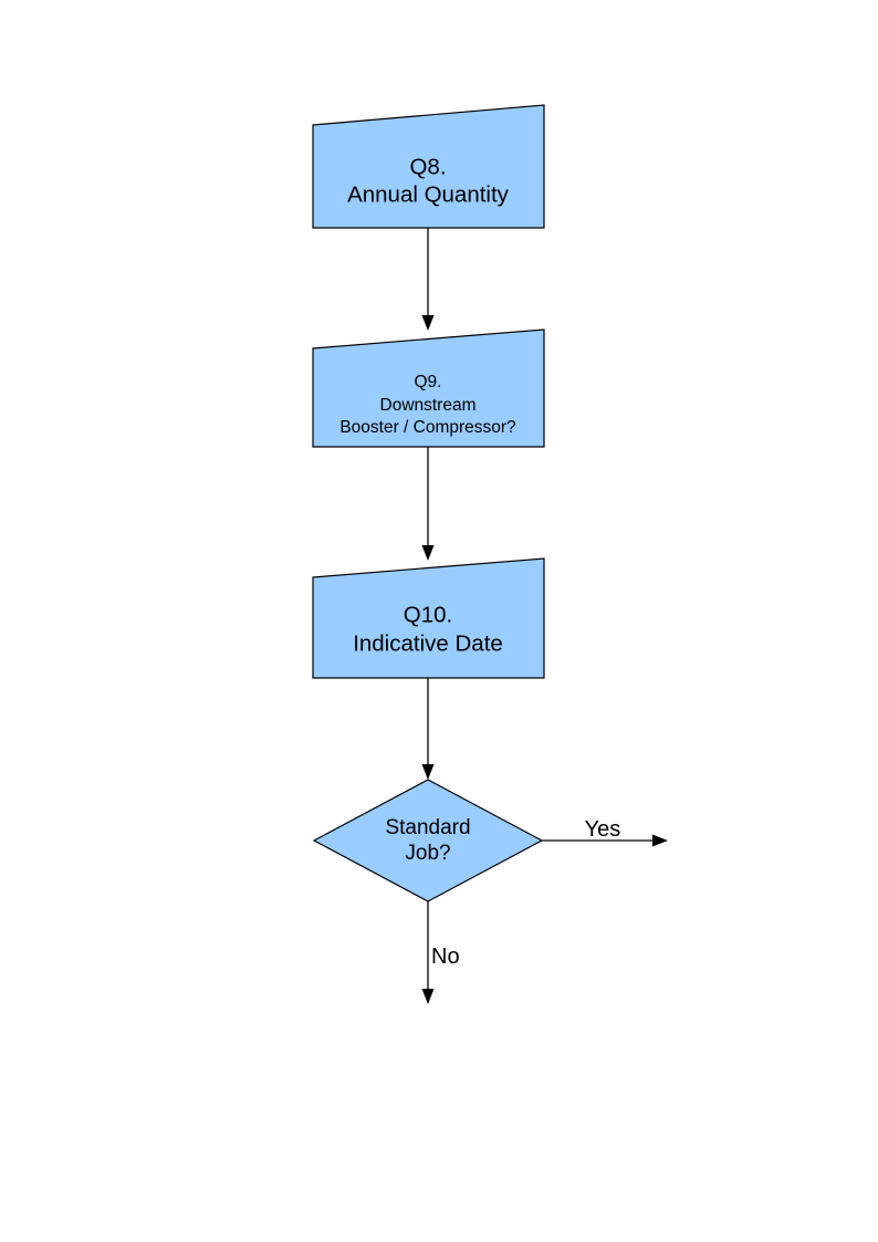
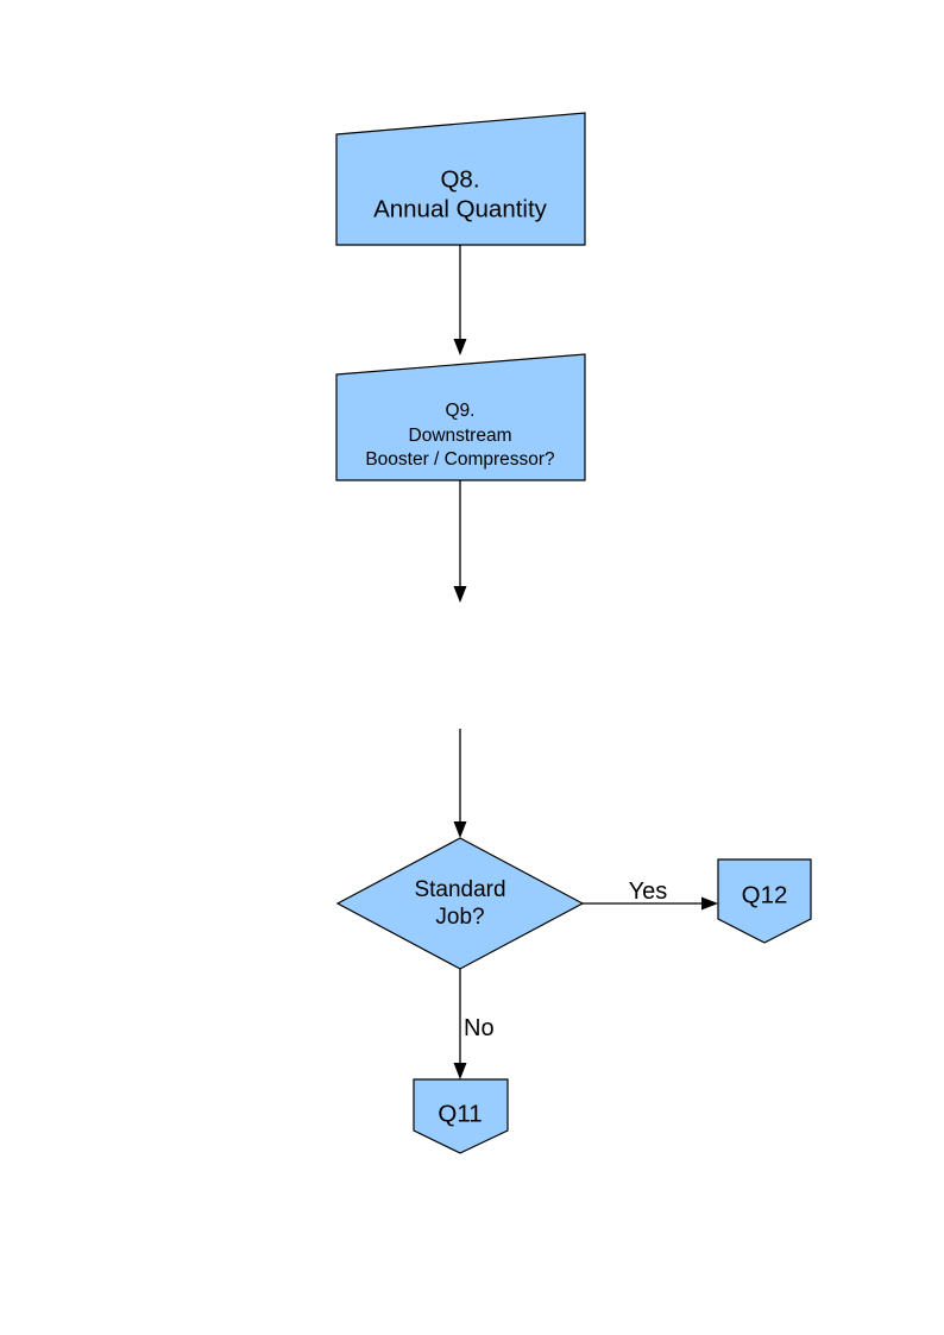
  Q8.
  Annual Quantity
  Q9.
  Downstream
  Booster / Compressor?
- Q10.
- Indicative Date
  Standard
  Job?
+ Q12
+ Q11
  Yes
  No
